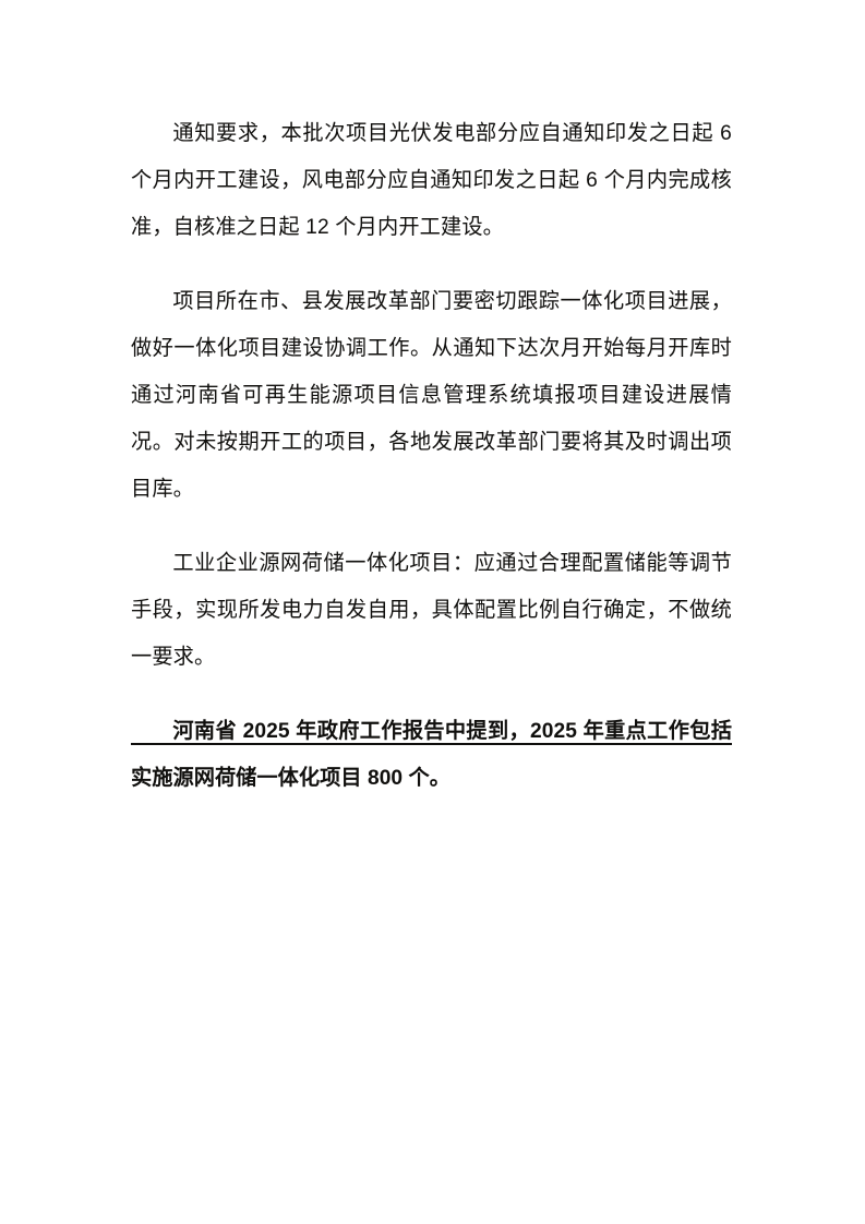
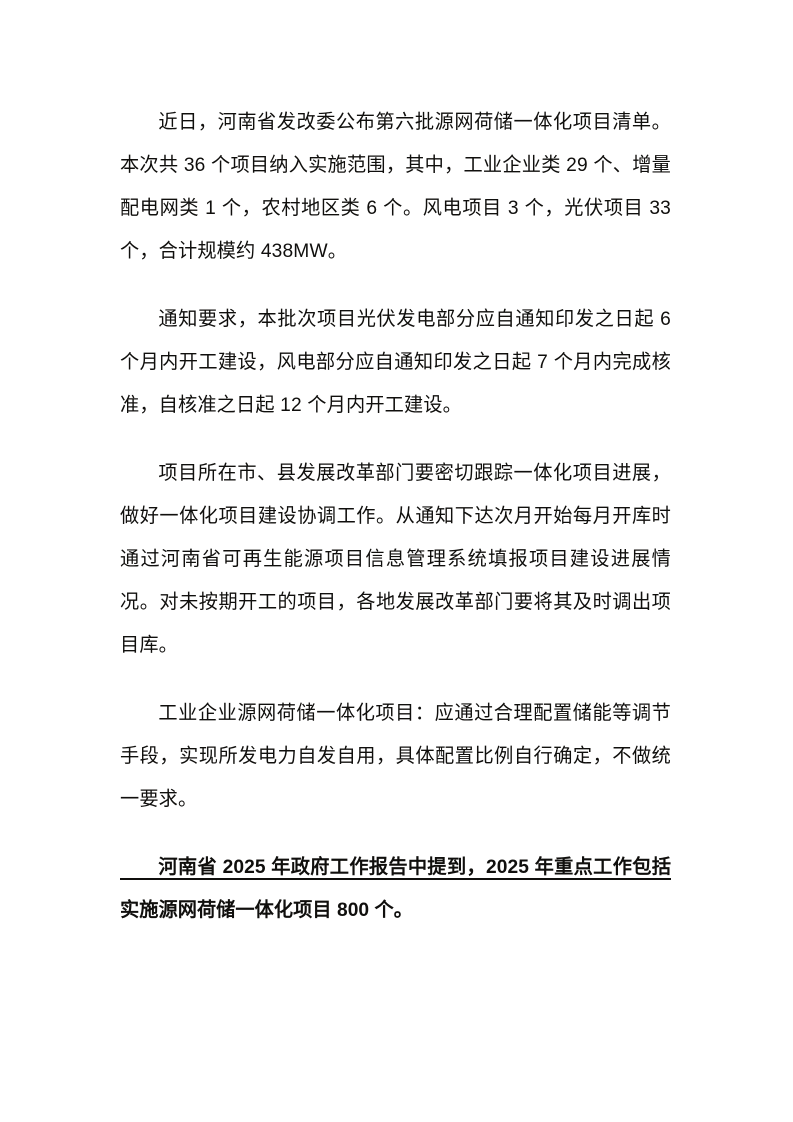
+ 近日，河南省发改委公布第六批源网荷储一体化项目清单。本次共 36 个项目纳入实施范围，其中，工业企业类 29 个、增量配电网类 1 个，农村地区类 6 个。风电项目 3 个，光伏项目 33 个，合计规模约 438MW。
- 通知要求，本批次项目光伏发电部分应自通知印发之日起 6 个月内开工建设，风电部分应自通知印发之日起 6 个月内完成核准，自核准之日起 12 个月内开工建设。
+ 通知要求，本批次项目光伏发电部分应自通知印发之日起 6 个月内开工建设，风电部分应自通知印发之日起 7 个月内完成核准，自核准之日起 12 个月内开工建设。
  项目所在市、县发展改革部门要密切跟踪一体化项目进展，做好一体化项目建设协调工作。从通知下达次月开始每月开库时通过河南省可再生能源项目信息管理系统填报项目建设进展情况。对未按期开工的项目，各地发展改革部门要将其及时调出项目库。
  工业企业源网荷储一体化项目：应通过合理配置储能等调节手段，实现所发电力自发自用，具体配置比例自行确定，不做统一要求。
  河南省 2025 年政府工作报告中提到，2025 年重点工作包括实施源网荷储一体化项目 800 个。
